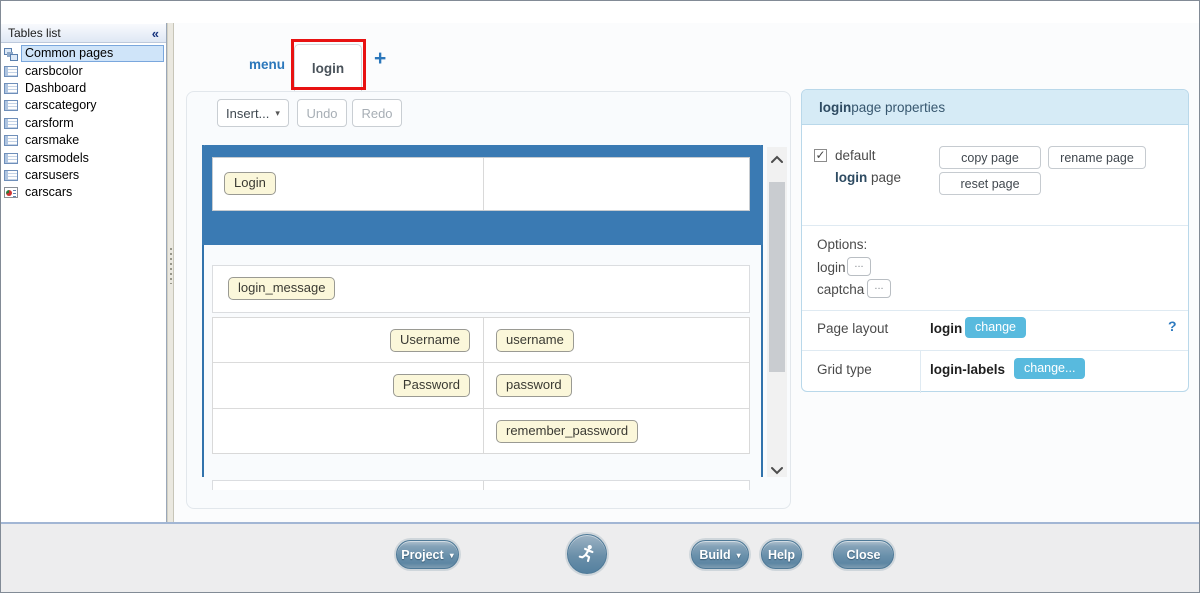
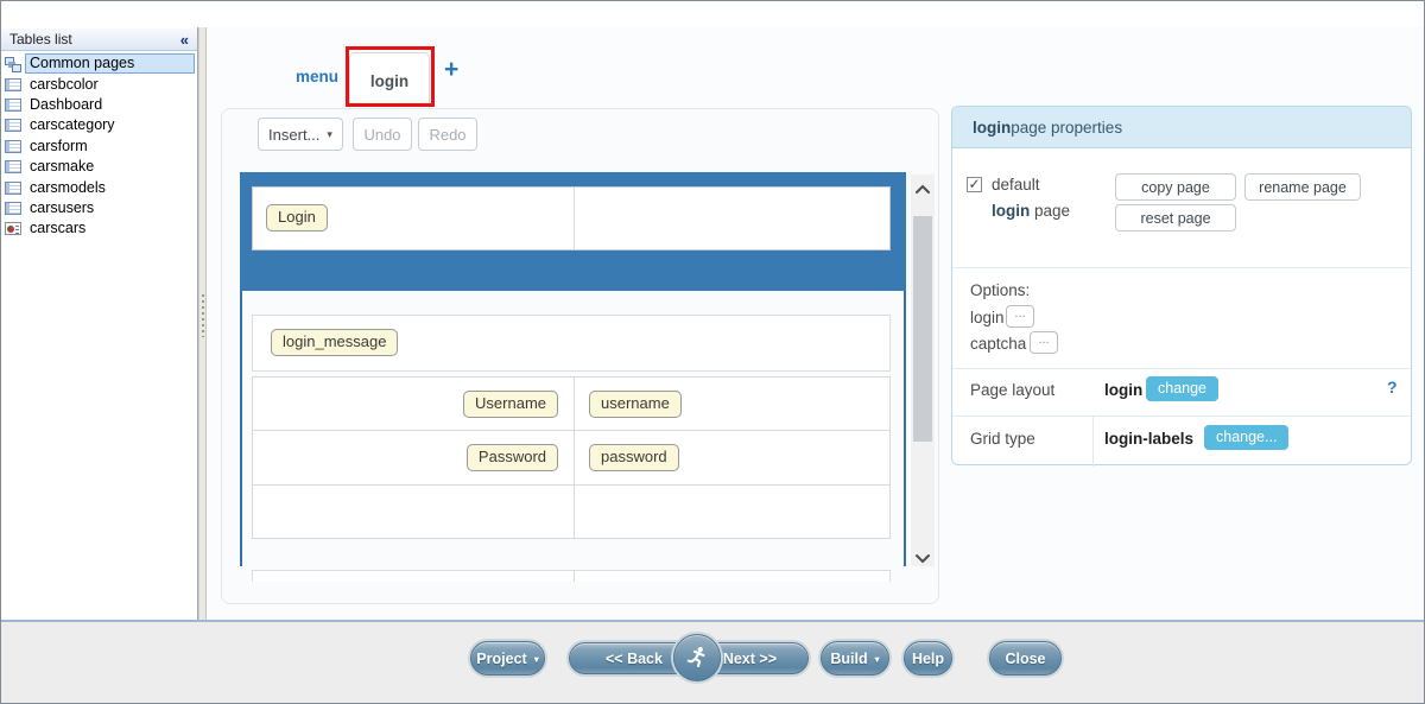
  Tables list
  «
  Common pages
  carsbcolor
  Dashboard
  carscategory
  carsform
  carsmake
  carsmodels
  carsusers
  carscars
  menu
  login
  +
  Insert...
  ▾
  Undo
  Redo
  Login
  login_message
  Username
  username
  Password
  password
- remember_password
  login
  page properties
  ✓
  default
  login page
  copy page
  rename page
  reset page
  Options:
  login
  ...
  captcha
  ...
  Page layout
  login
  change
  ?
  Grid type
  login-labels
  change...
  Project
  ▾
+ << Back
+ Next >>
  Build
  ▾
  Help
  Close
